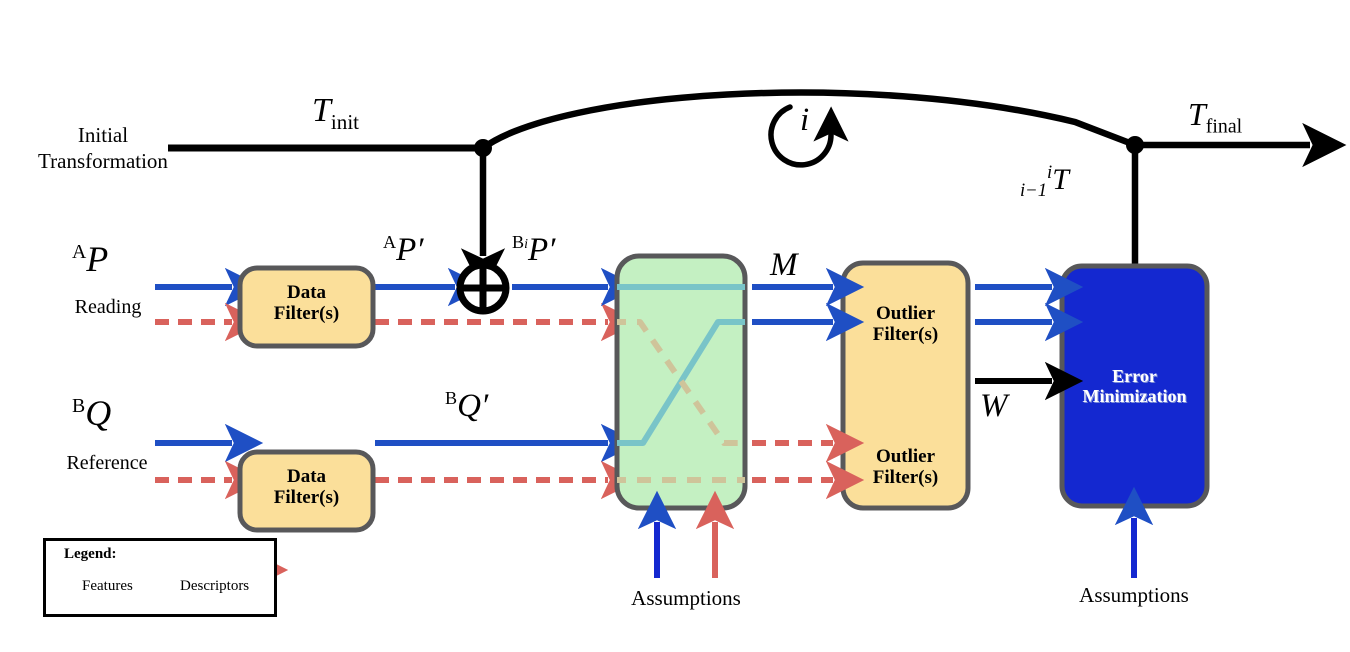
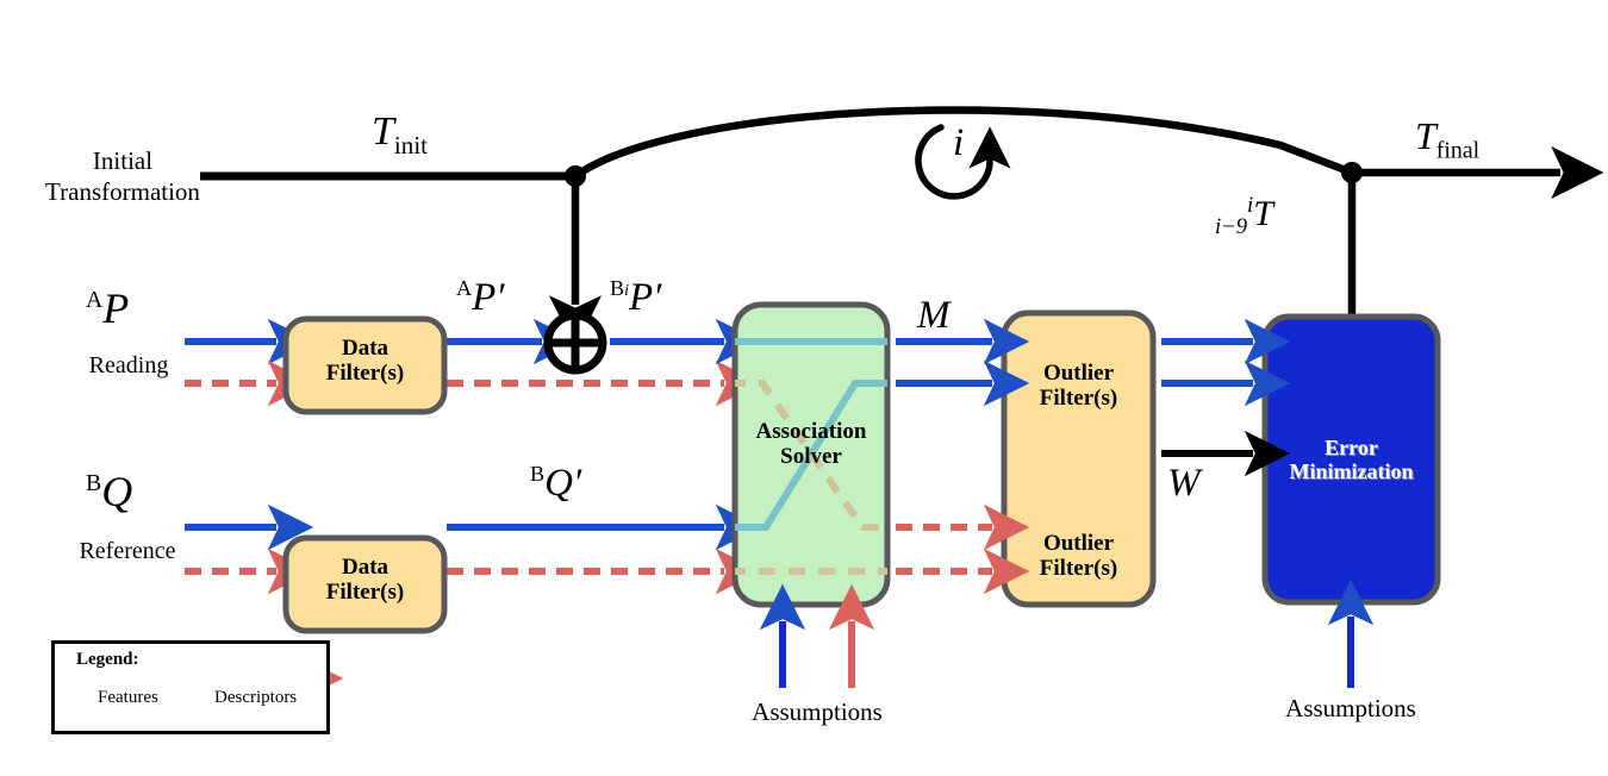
  Initial
  Transformation
  Tinit
  Tfinal
  i
- i−1iT
+ i−9iT
  AP
  Reading
  BQ
  Reference
  AP′
  BiP′
  BQ′
  M
  W
  Data
  Filter(s)
  Data
  Filter(s)
+ Association
+ Solver
  Outlier
  Filter(s)
  Outlier
  Filter(s)
  Error
  Minimization
  Assumptions
  Assumptions
  Legend:
  Features
  Descriptors
